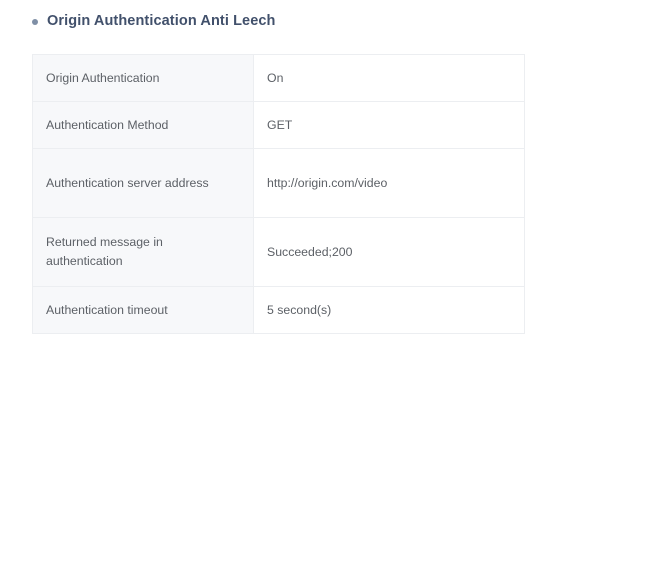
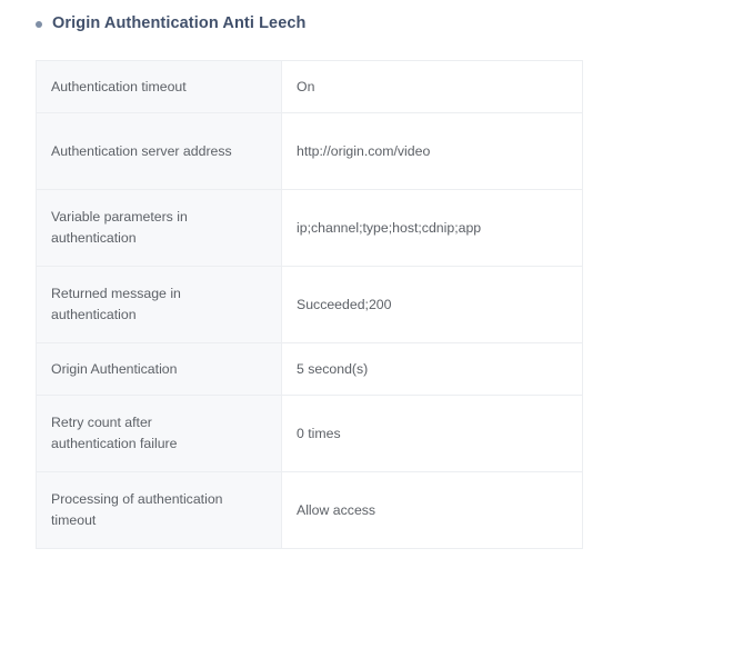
  Origin Authentication Anti Leech
- Origin Authentication	On
+ Authentication timeout	On
- Authentication Method	GET
  Authentication server address	http://origin.com/video
+ Variable parameters in authentication	ip;channel;type;host;cdnip;app
  Returned message in authentication	Succeeded;200
- Authentication timeout	5 second(s)
+ Origin Authentication	5 second(s)
+ Retry count after authentication failure	0 times
+ Processing of authentication timeout	Allow access
